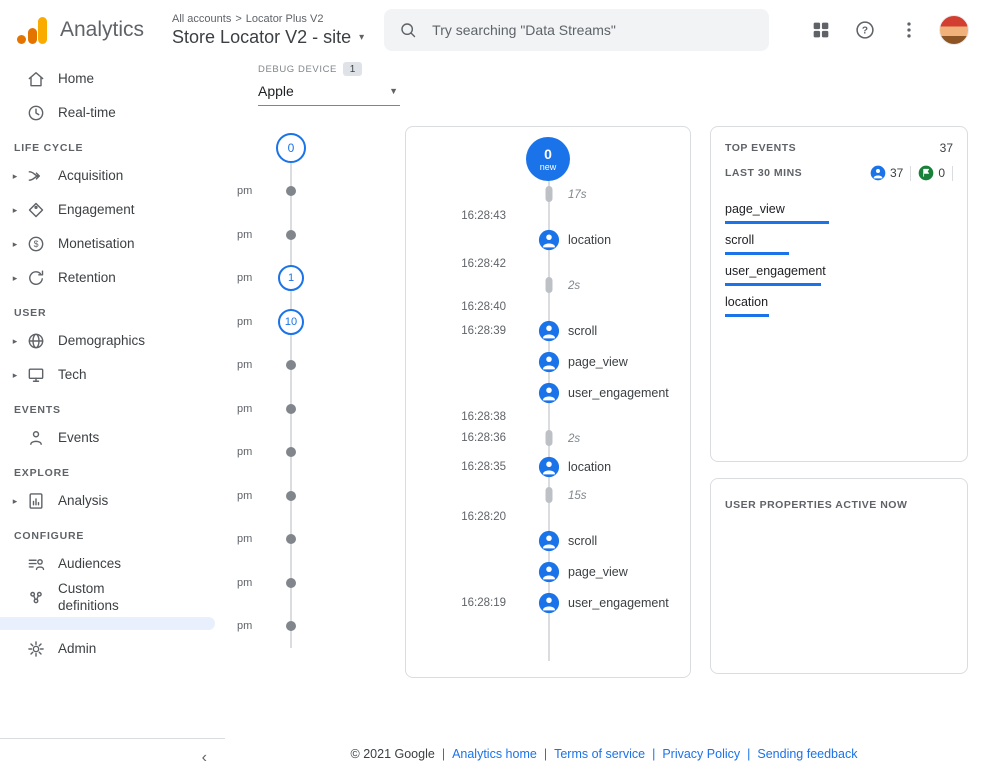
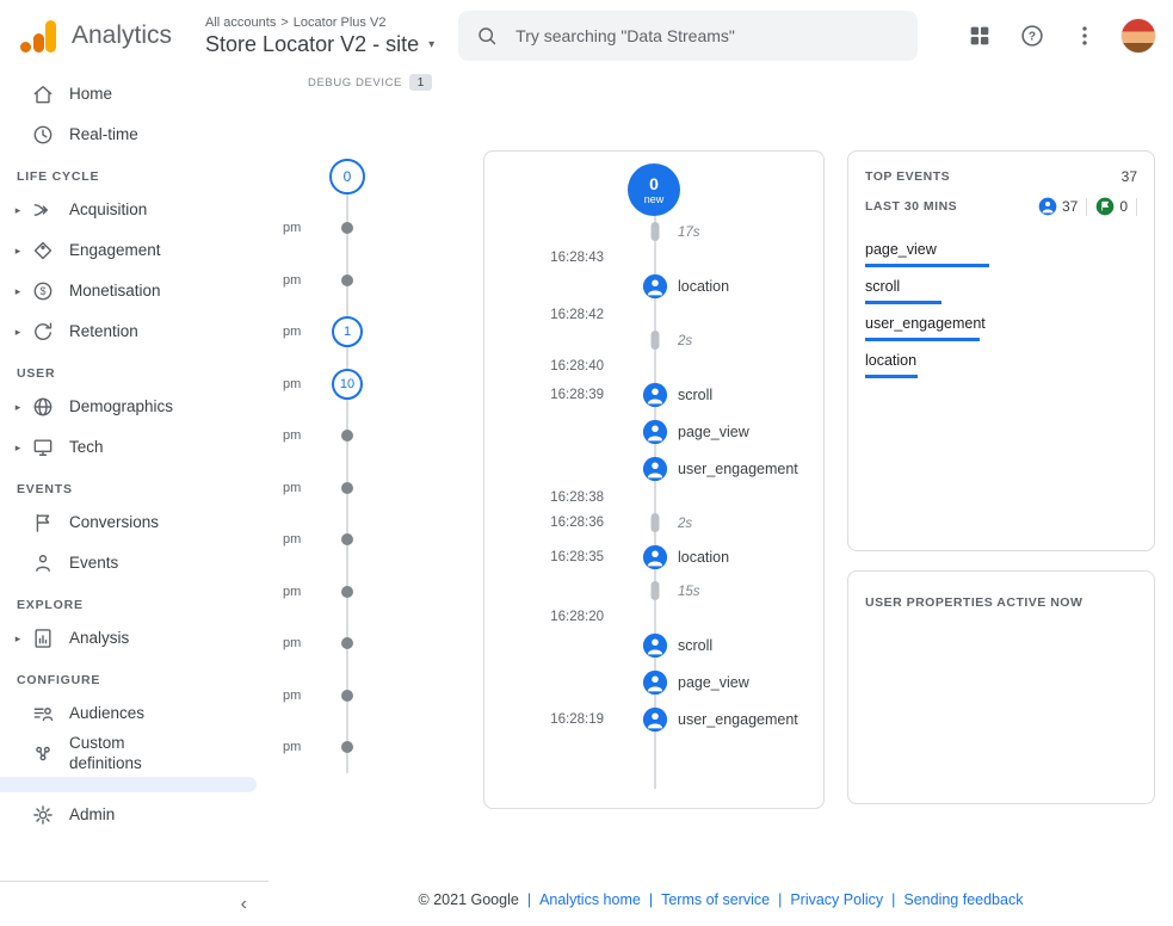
  Analytics
  All accounts
  >
  Locator Plus V2
  Store Locator V2 - site
  ▾
  Try searching "Data Streams"
  ?
  Home
  Real-time
  LIFE CYCLE
  ▸
  Acquisition
  ▸
  Engagement
  ▸
  $
  Monetisation
  ▸
  Retention
  USER
  ▸
  Demographics
  ▸
  Tech
  EVENTS
+ Conversions
  Events
  EXPLORE
  ▸
  Analysis
  CONFIGURE
  Audiences
  Custom definitions
  Admin
  ‹
  DEBUG DEVICE
  1
- Apple
- ▼
  0
  pm
  pm
  pm
  1
  pm
  10
  pm
  pm
  pm
  pm
  pm
  pm
  pm
  0
  new
  17s
  16:28:43
  location
  16:28:42
  2s
  16:28:40
  16:28:39
  scroll
  page_view
  user_engagement
  16:28:38
  16:28:36
  2s
  16:28:35
  location
  15s
  16:28:20
  scroll
  page_view
  16:28:19
  user_engagement
  TOP EVENTS
  37
  LAST 30 MINS
  37
  0
  page_view
  scroll
  user_engagement
  location
  USER PROPERTIES ACTIVE NOW
  © 2021 Google
  |
  Analytics home
  |
  Terms of service
  |
  Privacy Policy
  |
  Sending feedback
